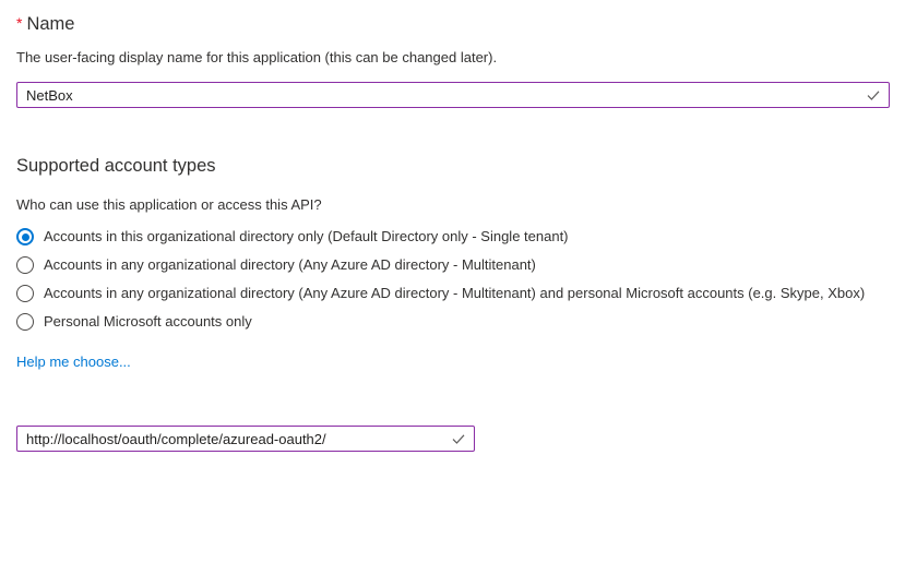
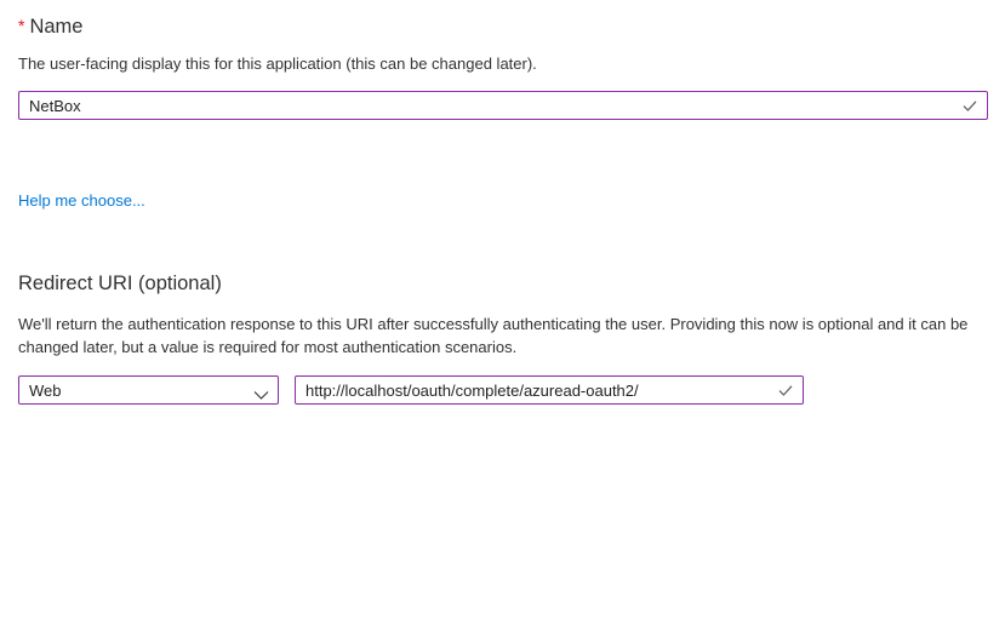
  * Name
- The user-facing display name for this application (this can be changed later).
+ The user-facing display this for this application (this can be changed later).
  NetBox
- Supported account types
- Who can use this application or access this API?
- Accounts in this organizational directory only (Default Directory only - Single tenant)
- Accounts in any organizational directory (Any Azure AD directory - Multitenant)
- Accounts in any organizational directory (Any Azure AD directory - Multitenant) and personal Microsoft accounts (e.g. Skype, Xbox)
- Personal Microsoft accounts only
  Help me choose...
+ Redirect URI (optional)
+ We'll return the authentication response to this URI after successfully authenticating the user. Providing this now is optional and it can be changed later, but a value is required for most authentication scenarios.
+ Web
  http://localhost/oauth/complete/azuread-oauth2/
